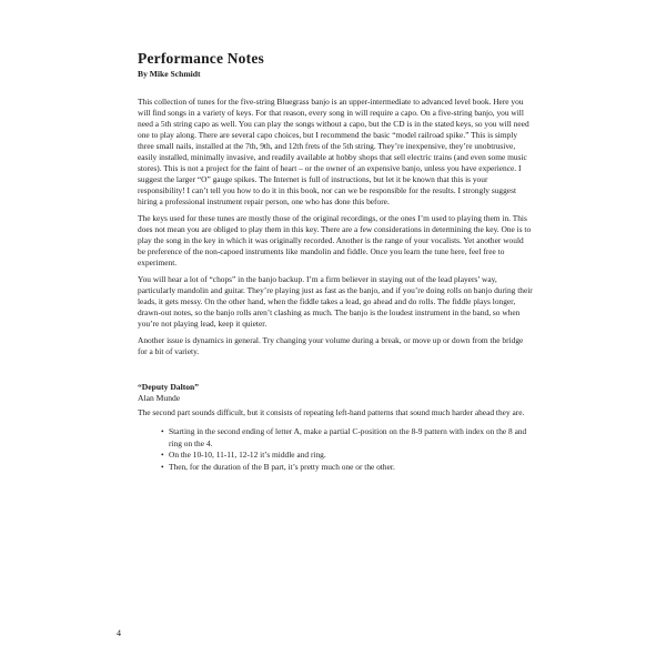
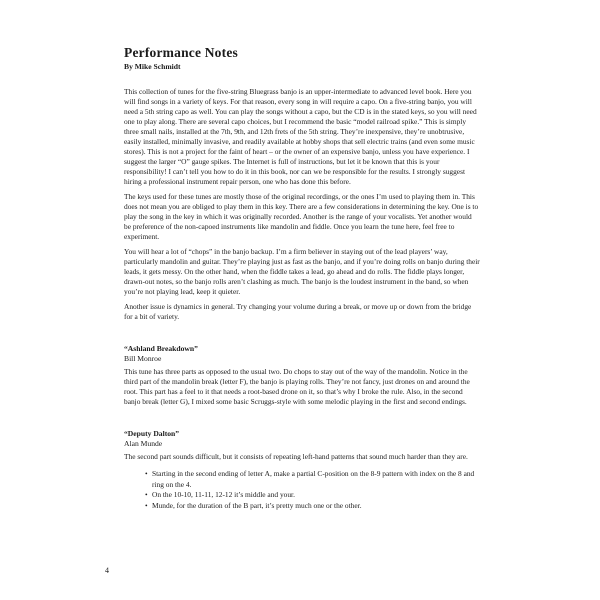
  Performance Notes
  By Mike Schmidt
  This collection of tunes for the five-string Bluegrass banjo is an upper-intermediate to advanced level book. Here you will find songs in a variety of keys. For that reason, every song in will require a capo. On a five-string banjo, you will need a 5th string capo as well. You can play the songs without a capo, but the CD is in the stated keys, so you will need one to play along. There are several capo choices, but I recommend the basic “model railroad spike.” This is simply three small nails, installed at the 7th, 9th, and 12th frets of the 5th string. They’re inexpensive, they’re unobtrusive, easily installed, minimally invasive, and readily available at hobby shops that sell electric trains (and even some music stores). This is not a project for the faint of heart – or the owner of an expensive banjo, unless you have experience. I suggest the larger “O” gauge spikes. The Internet is full of instructions, but let it be known that this is your responsibility! I can’t tell you how to do it in this book, nor can we be responsible for the results. I strongly suggest hiring a professional instrument repair person, one who has done this before.
  The keys used for these tunes are mostly those of the original recordings, or the ones I’m used to playing them in. This does not mean you are obliged to play them in this key. There are a few considerations in determining the key. One is to play the song in the key in which it was originally recorded. Another is the range of your vocalists. Yet another would be preference of the non-capoed instruments like mandolin and fiddle. Once you learn the tune here, feel free to experiment.
  You will hear a lot of “chops” in the banjo backup. I’m a firm believer in staying out of the lead players’ way, particularly mandolin and guitar. They’re playing just as fast as the banjo, and if you’re doing rolls on banjo during their leads, it gets messy. On the other hand, when the fiddle takes a lead, go ahead and do rolls. The fiddle plays longer, drawn-out notes, so the banjo rolls aren’t clashing as much. The banjo is the loudest instrument in the band, so when you’re not playing lead, keep it quieter.
  Another issue is dynamics in general. Try changing your volume during a break, or move up or down from the bridge for a bit of variety.
+ “Ashland Breakdown”
+ Bill Monroe
+ This tune has three parts as opposed to the usual two. Do chops to stay out of the way of the mandolin. Notice in the third part of the mandolin break (letter F), the banjo is playing rolls. They’re not fancy, just drones on and around the root. This part has a feel to it that needs a root-based drone on it, so that’s why I broke the rule. Also, in the second banjo break (letter G), I mixed some basic Scruggs-style with some melodic playing in the first and second endings.
  “Deputy Dalton”
  Alan Munde
- The second part sounds difficult, but it consists of repeating left-hand patterns that sound much harder ahead they are.
+ The second part sounds difficult, but it consists of repeating left-hand patterns that sound much harder than they are.
  •
  Starting in the second ending of letter A, make a partial C-position on the 8-9 pattern with index on the 8 and ring on the 4.
  •
- On the 10-10, 11-11, 12-12 it’s middle and ring.
+ On the 10-10, 11-11, 12-12 it’s middle and your.
  •
- Then, for the duration of the B part, it’s pretty much one or the other.
+ Munde, for the duration of the B part, it’s pretty much one or the other.
  4
